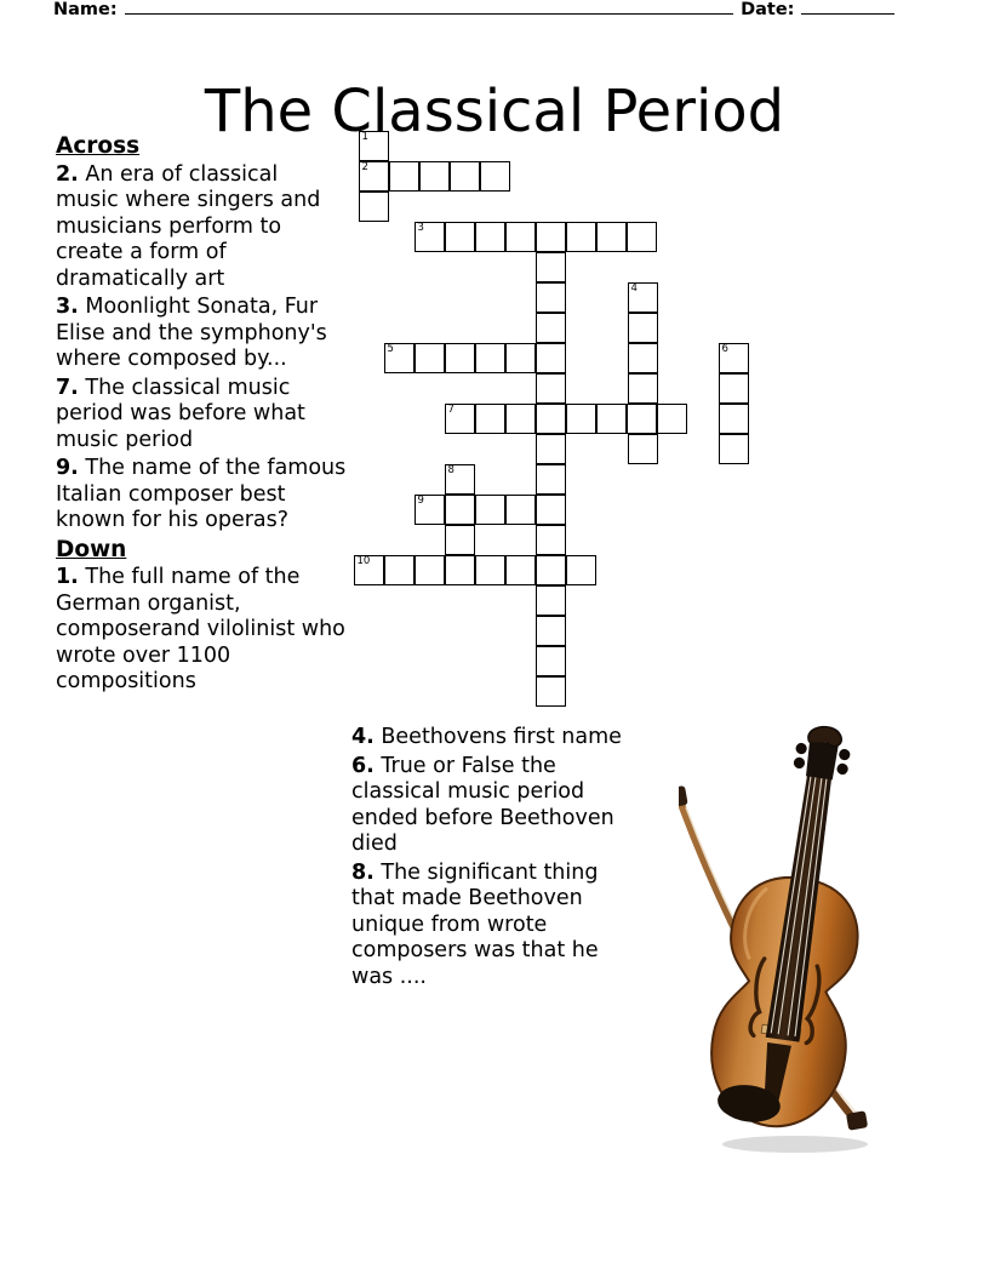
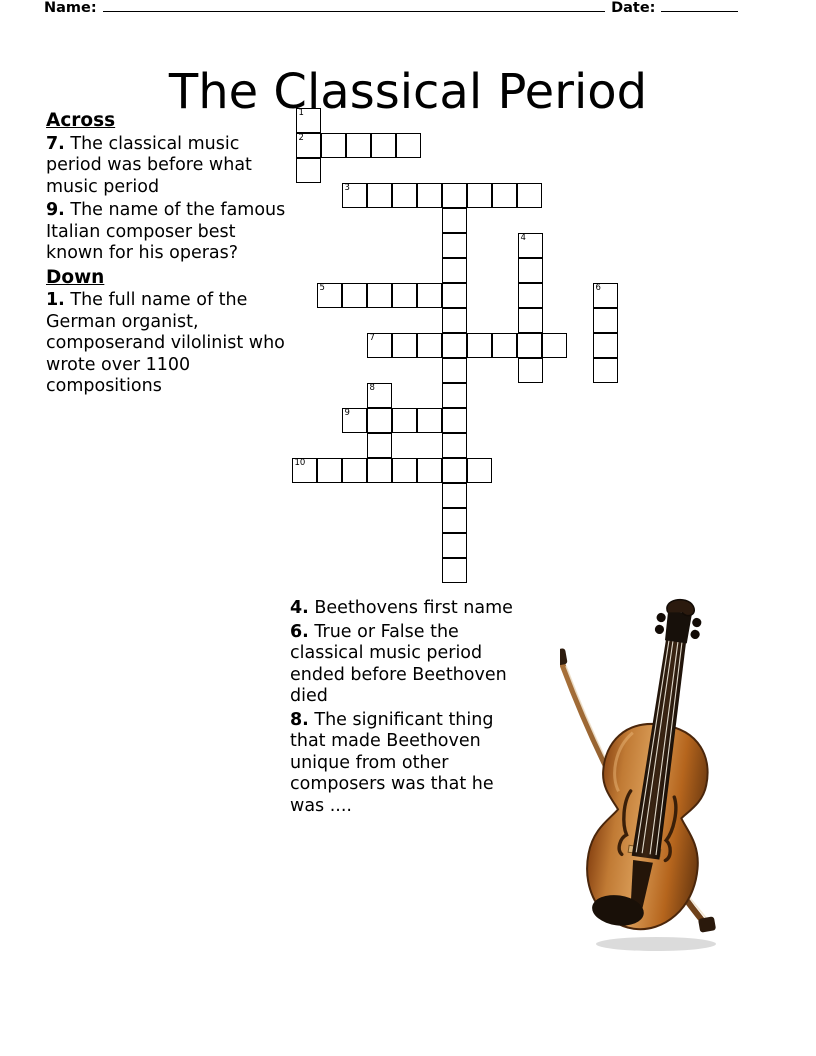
  Name:
  Date:
  The Classical Period
  Across
- 2. An era of classical music where singers and musicians perform to create a form of dramatically art
- 3. Moonlight Sonata, Fur Elise and the symphony's where composed by...
  7. The classical music period was before what music period
  9. The name of the famous Italian composer best known for his operas?
  Down
  1. The full name of the German organist, composerand vilolinist who wrote over 1100 compositions
  4. Beethovens first name
  6. True or False the classical music period ended before Beethoven died
- 8. The significant thing that made Beethoven unique from wrote composers was that he was ....
+ 8. The significant thing that made Beethoven unique from other composers was that he was ....
  1
  2
  3
  4
  5
  6
  7
  8
  9
  10
